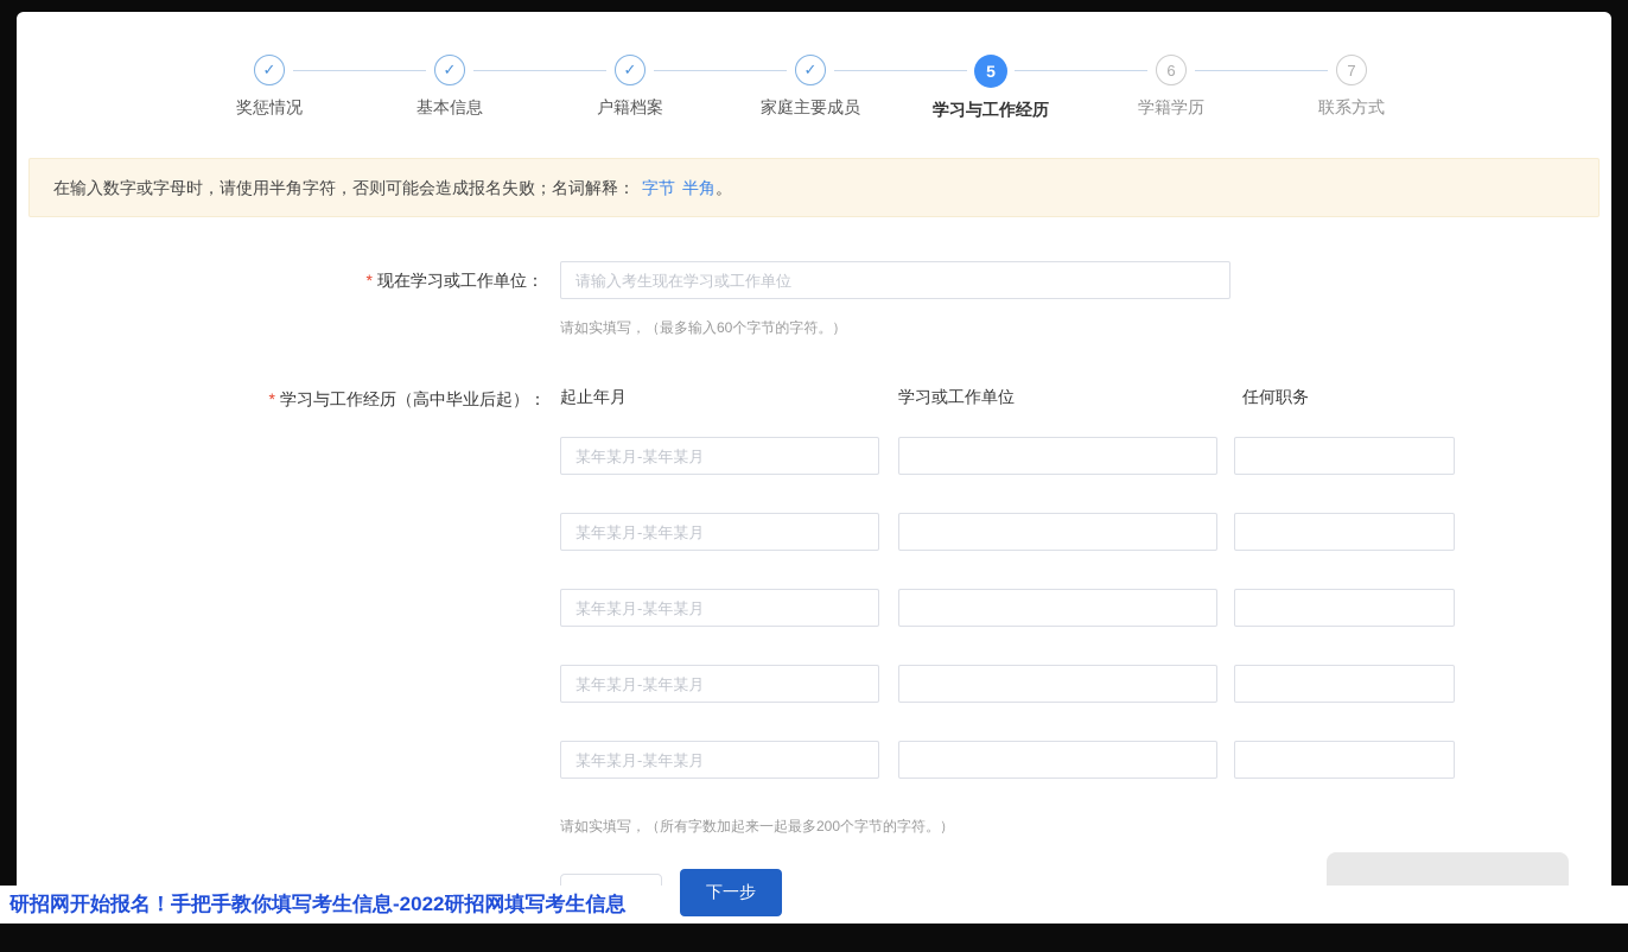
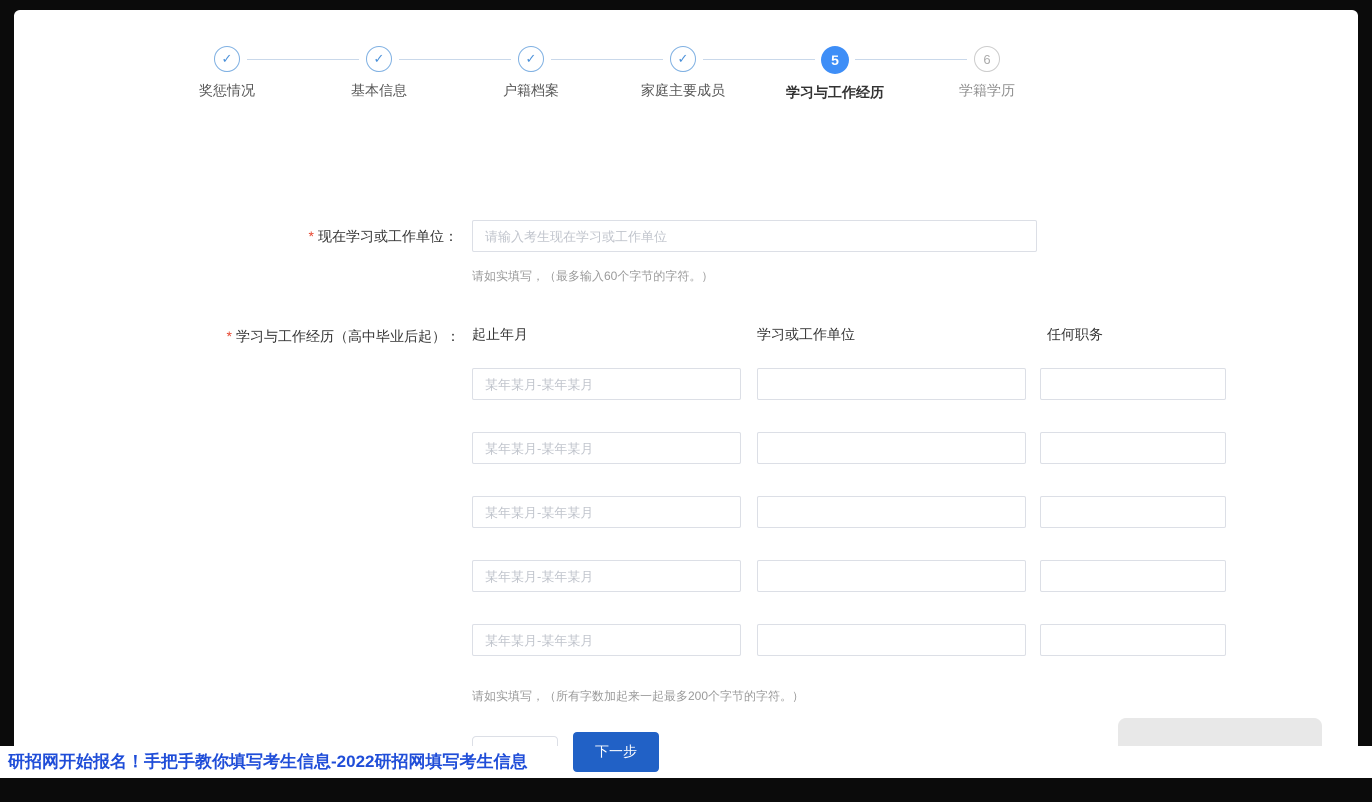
  ✓
  奖惩情况
  ✓
  基本信息
  ✓
  户籍档案
  ✓
  家庭主要成员
  5
  学习与工作经历
  6
  学籍学历
- 7
- 联系方式
- 在输入数字或字母时，请使用半角字符，否则可能会造成报名失败；名词解释： 字节 半角。
  * 现在学习或工作单位：
  请输入考生现在学习或工作单位
  请如实填写，（最多输入60个字节的字符。）
  * 学习与工作经历（高中毕业后起）：
  起止年月
  学习或工作单位
  任何职务
  某年某月-某年某月
  某年某月-某年某月
  某年某月-某年某月
  某年某月-某年某月
  某年某月-某年某月
  请如实填写，（所有字数加起来一起最多200个字节的字符。）
  下一步
  研招网开始报名！手把手教你填写考生信息-2022研招网填写考生信息
